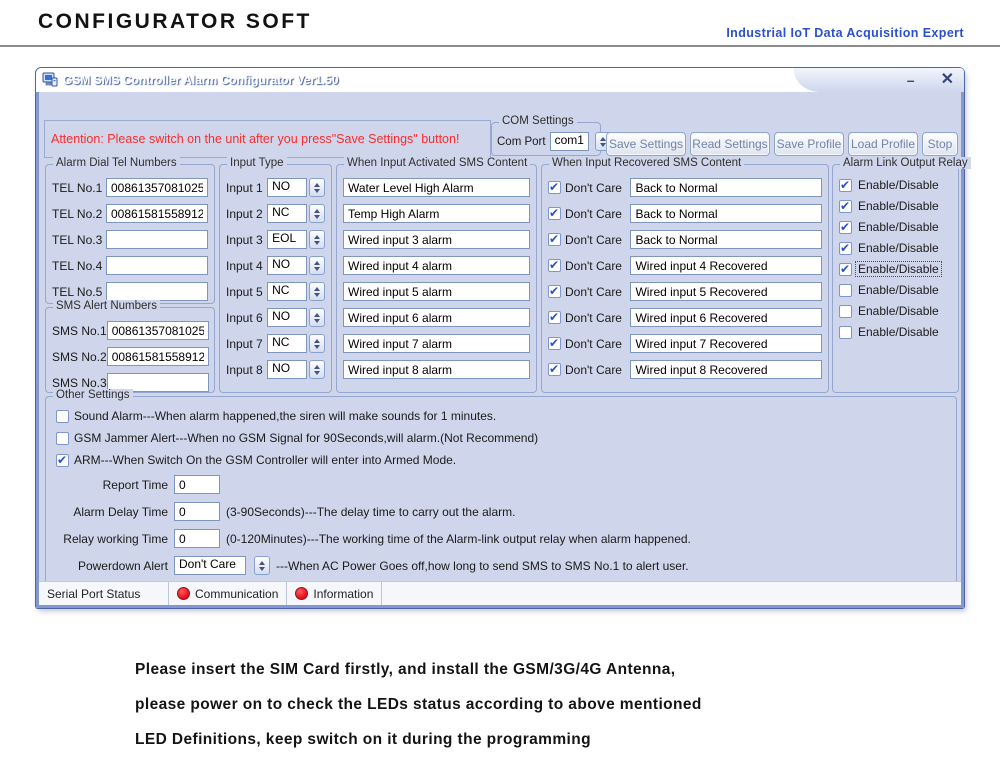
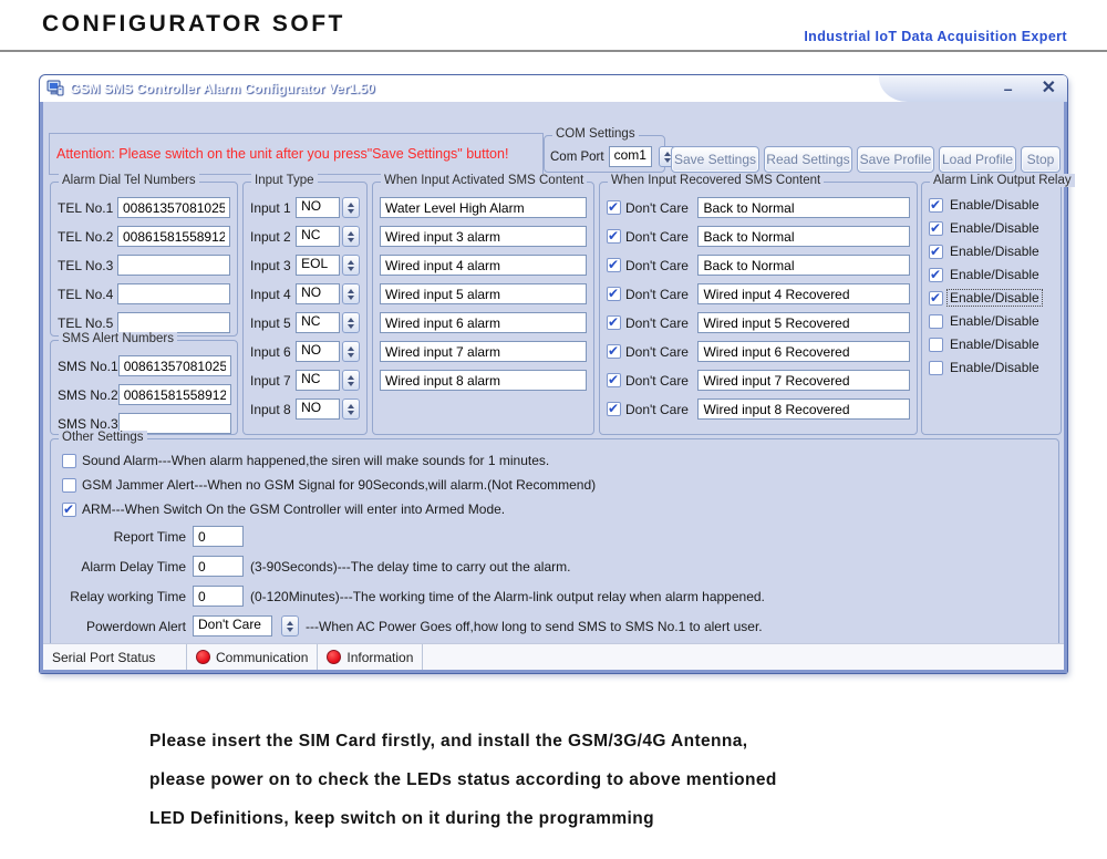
  CONFIGURATOR SOFT
  Industrial IoT Data Acquisition Expert
  GSM SMS Controller Alarm Configurator Ver1.50
  –
  ✕
  Attention: Please switch on the unit after you press"Save Settings" button!
  COM Settings
  Com Port
  com1
  Save Settings
  Read Settings
  Save Profile
  Load Profile
  Stop
  Alarm Dial Tel Numbers
  TEL No.1
  00861357081025
  TEL No.2
  00861581558912
  TEL No.3
  TEL No.4
  TEL No.5
  SMS Alert Numbers
  SMS No.1
  00861357081025
  SMS No.2
  00861581558912
  SMS No.3
  Input Type
  Input 1
  NO
  Input 2
  NC
  Input 3
  EOL
  Input 4
  NO
  Input 5
  NC
  Input 6
  NO
  Input 7
  NC
  Input 8
  NO
  When Input Activated SMS Content
  Water Level High Alarm
- Temp High Alarm
  Wired input 3 alarm
  Wired input 4 alarm
  Wired input 5 alarm
  Wired input 6 alarm
  Wired input 7 alarm
  Wired input 8 alarm
  When Input Recovered SMS Content
  Don't Care
  Back to Normal
  Don't Care
  Back to Normal
  Don't Care
  Back to Normal
  Don't Care
  Wired input 4 Recovered
  Don't Care
  Wired input 5 Recovered
  Don't Care
  Wired input 6 Recovered
  Don't Care
  Wired input 7 Recovered
  Don't Care
  Wired input 8 Recovered
  Alarm Link Output Relay
  Enable/Disable
  Enable/Disable
  Enable/Disable
  Enable/Disable
  Enable/Disable
  Enable/Disable
  Enable/Disable
  Enable/Disable
  Other Settings
  Sound Alarm---When alarm happened,the siren will make sounds for 1 minutes.
  GSM Jammer Alert---When no GSM Signal for 90Seconds,will alarm.(Not Recommend)
  ARM---When Switch On the GSM Controller will enter into Armed Mode.
  Report Time
  0
  Alarm Delay Time
  0
  (3-90Seconds)---The delay time to carry out the alarm.
  Relay working Time
  0
  (0-120Minutes)---The working time of the Alarm-link output relay when alarm happened.
  Powerdown Alert
  Don't Care
  ---When AC Power Goes off,how long to send SMS to SMS No.1 to alert user.
  Serial Port Status
  Communication
  Information
  Please insert the SIM Card firstly, and install the GSM/3G/4G Antenna,
  please power on to check the LEDs status according to above mentioned
  LED Definitions, keep switch on it during the programming
